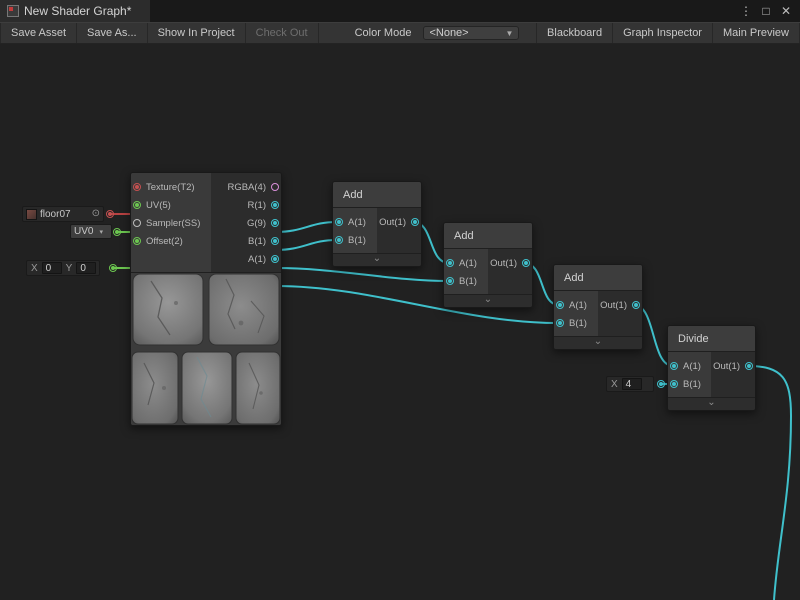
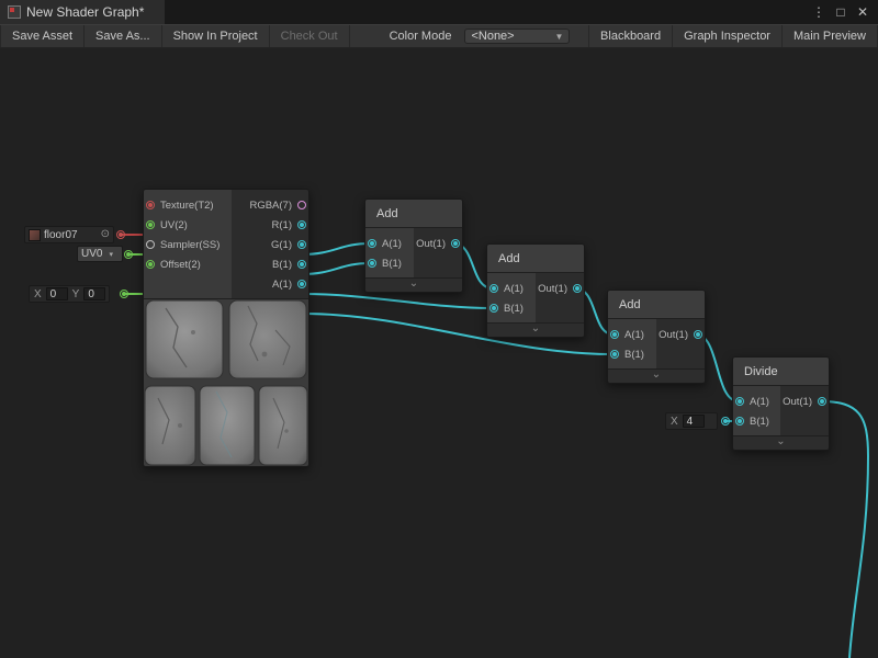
  New Shader Graph*
  ⋮
  □
  ✕
  Save Asset
  Save As...
  Show In Project
  Check Out
  Color Mode
  <None>
  ▼
  Blackboard
  Graph Inspector
  Main Preview
  Texture(T2)
- UV(5)
+ UV(2)
  Sampler(SS)
  Offset(2)
- RGBA(4)
+ RGBA(7)
  R(1)
- G(9)
+ G(1)
  B(1)
  A(1)
  Add
  A(1)
  B(1)
  Out(1)
  ⌄
  Add
  A(1)
  B(1)
  Out(1)
  ⌄
  Add
  A(1)
  B(1)
  Out(1)
  ⌄
  Divide
  A(1)
  B(1)
  Out(1)
  ⌄
  floor07
  ⊙
  UV0
  X
  0
  Y
  0
  X
  4
